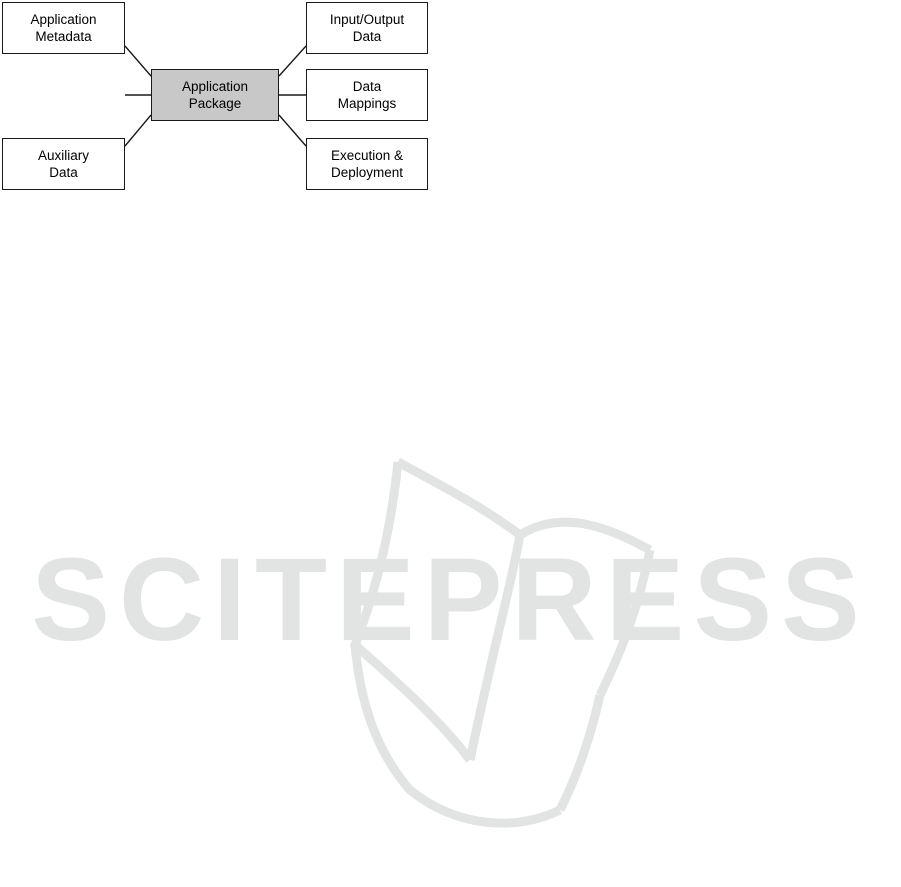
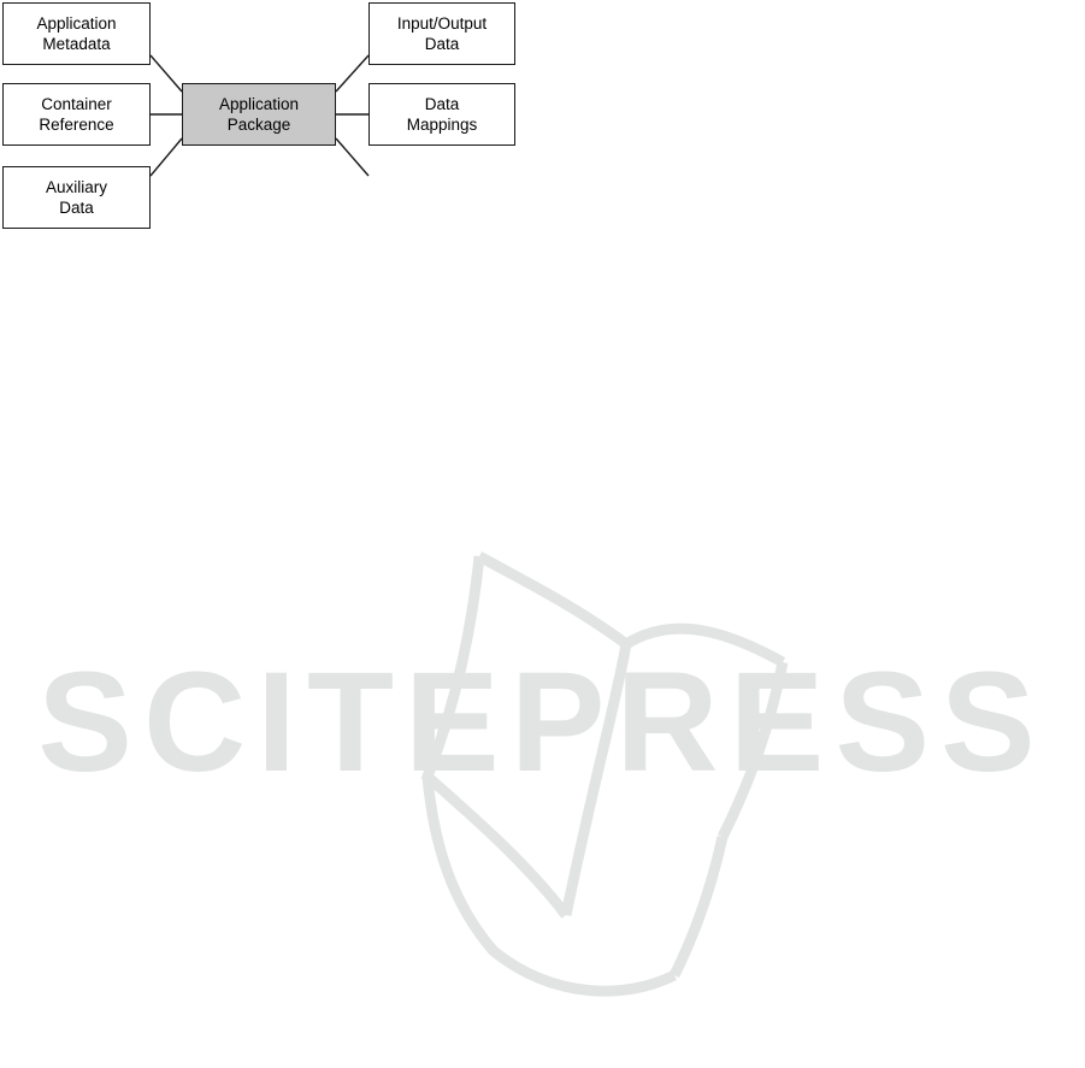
  Application
  Metadata
+ Container
+ Reference
  Auxiliary
  Data
  Application
  Package
  Input/Output
  Data
  Data
  Mappings
- Execution &
- Deployment
  SCITEPRESS
